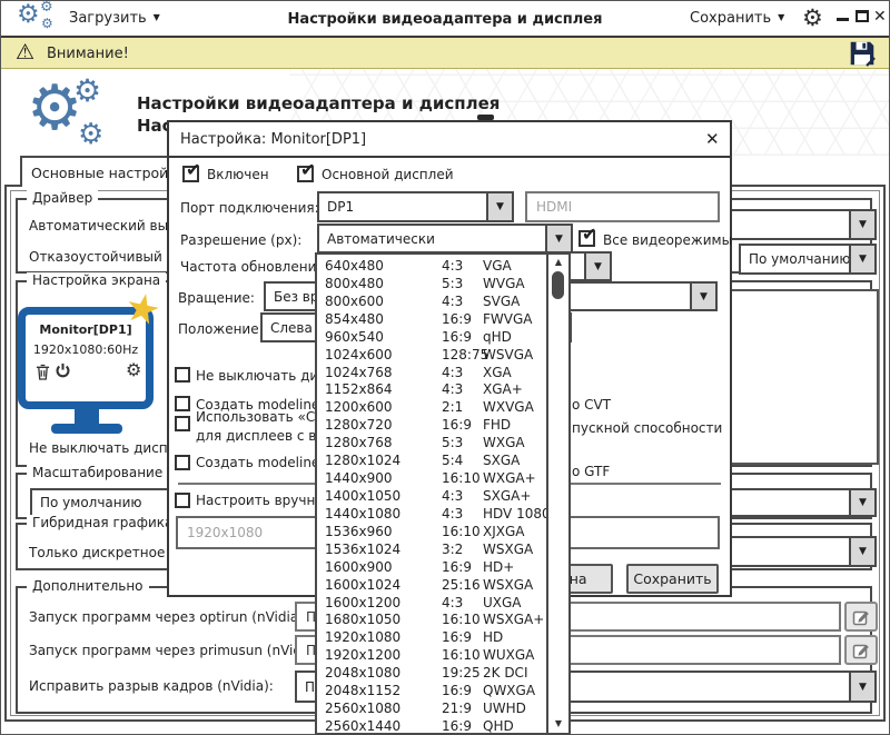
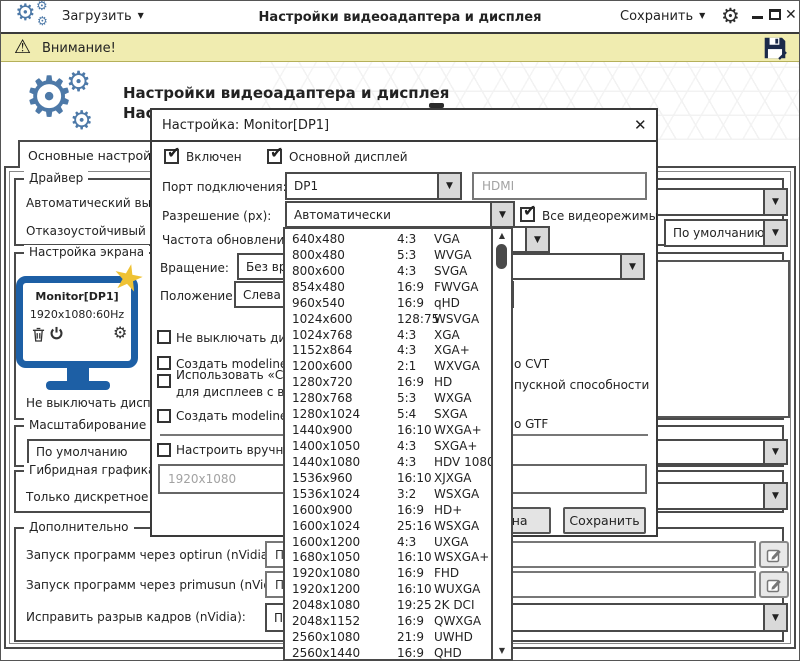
  ⚙
  ⚙
  ⚙
  Загрузить ▼
  Настройки видеоадаптера и дисплея
  Сохранить ▼
  ⚙
  ✕
  ⚠
  Внимание!
  ⚙
  ⚙
  ⚙
  Настройки видеоадаптера и дисплея
  Основные настрой
  Драйвер
  Автоматический вы
  ▼
  Отказоустойчивый
  По умолчанию
  ▼
  Настройка экрана
  Не выключать дисп
  Monitor[DP1]
  1920x1080:60Hz
  ⚙
  Масштабирование
  По умолчанию
  ▼
  Гибридная график
  Только дискретное
  ▼
  Дополнительно
  Запуск программ через optirun (nVidi
  Запуск программ через primusun (nVi
  Исправить разрыв кадров (nVidia):
  ▼
  Настройка: Monitor[DP1]
  ✕
  Включен
  Основной дисплей
  Порт подключения
  DP1
  ▼
  HDMI
  Разрешение (px):
  Автоматически
  ▼
  Все видеорежимы
  Частота обновлени
  ▼
  Вращение:
  ▼
  Положение
  Слева
  Создать modelin
  о CVT
  Использовать «C
  для дисплеев с в
  пускной способности
  Создать modelin
  о GTF
  Настроить вручн
  1920x1080
  Сохранить
  640x480
  4:3
  VGA
  800x480
  5:3
  WVGA
  800x600
  4:3
  SVGA
  854x480
  16:9
  FWVGA
  960x540
  16:9
  qHD
  1024x600
  128:75
  WSVGA
  1024x768
  4:3
  XGA
  1152x864
  4:3
  XGA+
  1200x600
  2:1
  WXVGA
  1280x720
  16:9
- FHD
+ HD
  1280x768
  5:3
  WXGA
  1280x1024
  5:4
  SXGA
  1440x900
  16:10
  WXGA+
  1400x1050
  4:3
  SXGA+
  1440x1080
  4:3
  HDV 108
  1536x960
  16:10
  XJXGA
  1536x1024
  3:2
  WSXGA
  1600x900
  16:9
  HD+
  1600x1024
  25:16
  WSXGA
  1600x1200
  4:3
  UXGA
  1680x1050
  16:10
  WSXGA+
  1920x1080
  16:9
- HD
+ FHD
  1920x1200
  16:10
  WUXGA
  2048x1080
  19:25
  2K DCI
  2048x1152
  16:9
  QWXGA
  2560x1080
  21:9
  UWHD
  2560x1440
  16:9
  QHD
  ▲
  ▼
